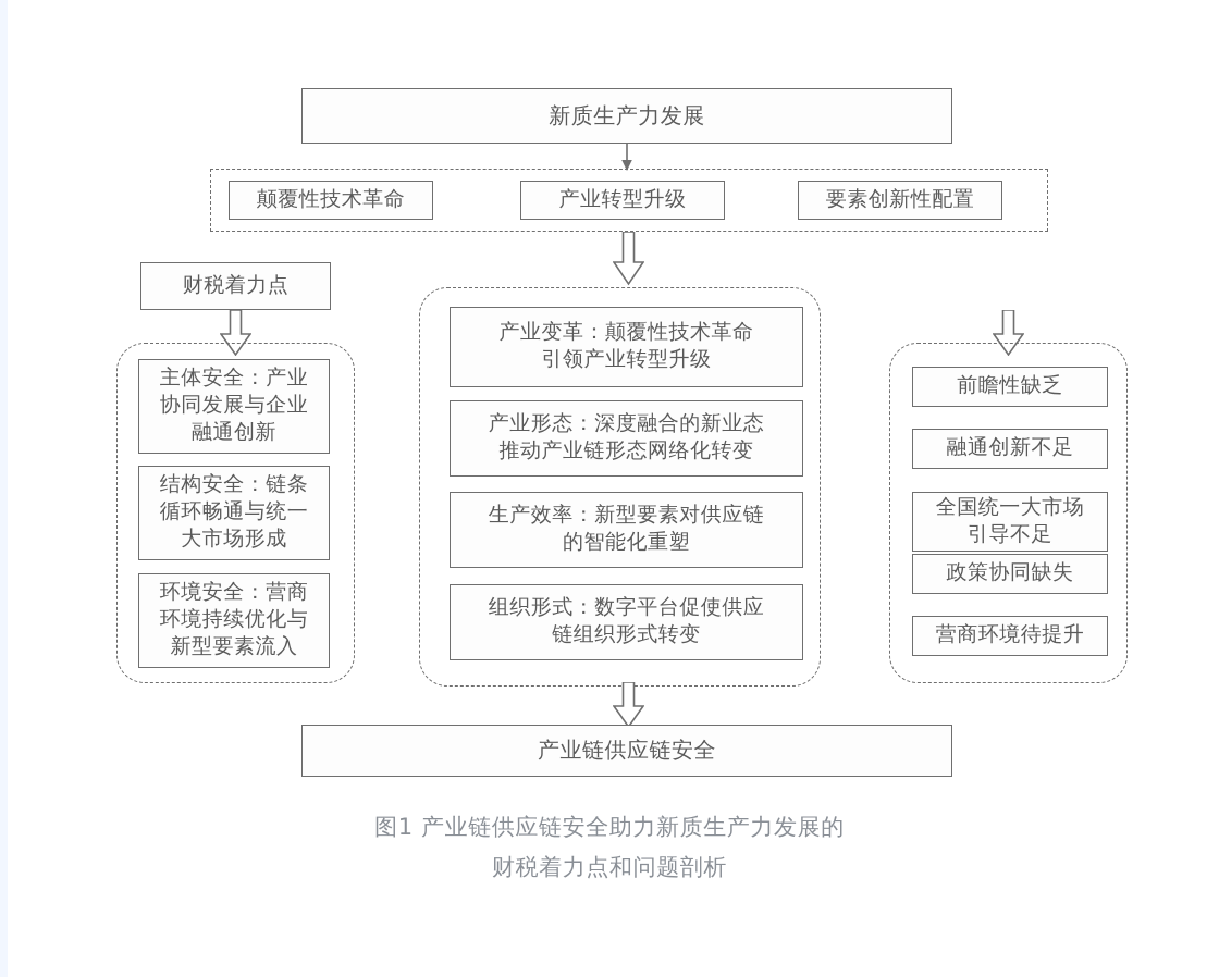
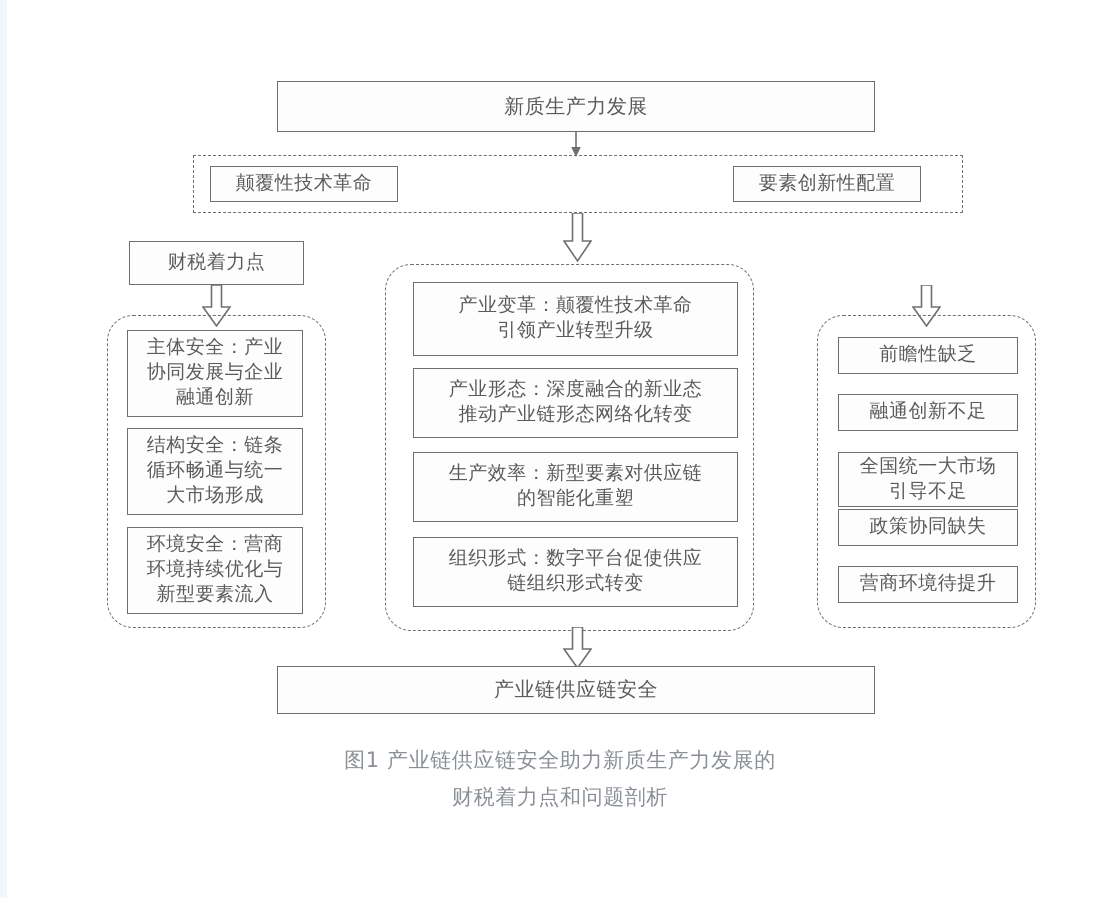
  新质生产力发展
  颠覆性技术革命
- 产业转型升级
  要素创新性配置
  财税着力点
  主体安全：产业
  协同发展与企业
  融通创新
  结构安全：链条
  循环畅通与统一
  大市场形成
  环境安全：营商
  环境持续优化与
  新型要素流入
  产业变革：颠覆性技术革命
  引领产业转型升级
  产业形态：深度融合的新业态
  推动产业链形态网络化转变
  生产效率：新型要素对供应链
  的智能化重塑
  组织形式：数字平台促使供应
  链组织形式转变
  前瞻性缺乏
  融通创新不足
  全国统一大市场
  引导不足
  政策协同缺失
  营商环境待提升
  产业链供应链安全
  图1 产业链供应链安全助力新质生产力发展的
  财税着力点和问题剖析
